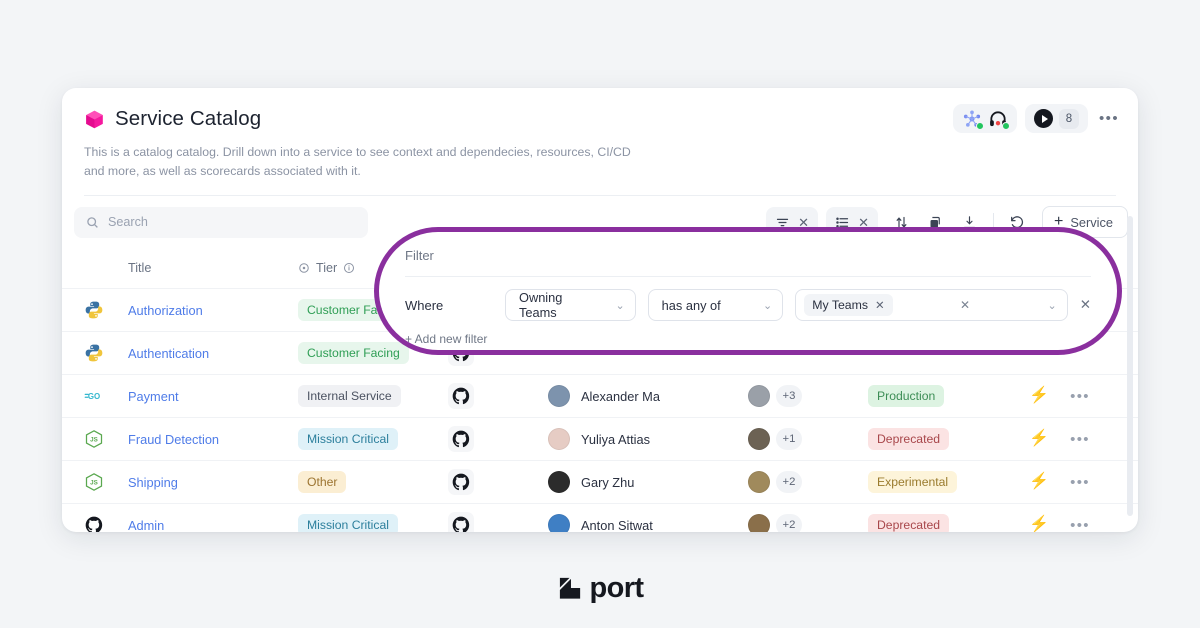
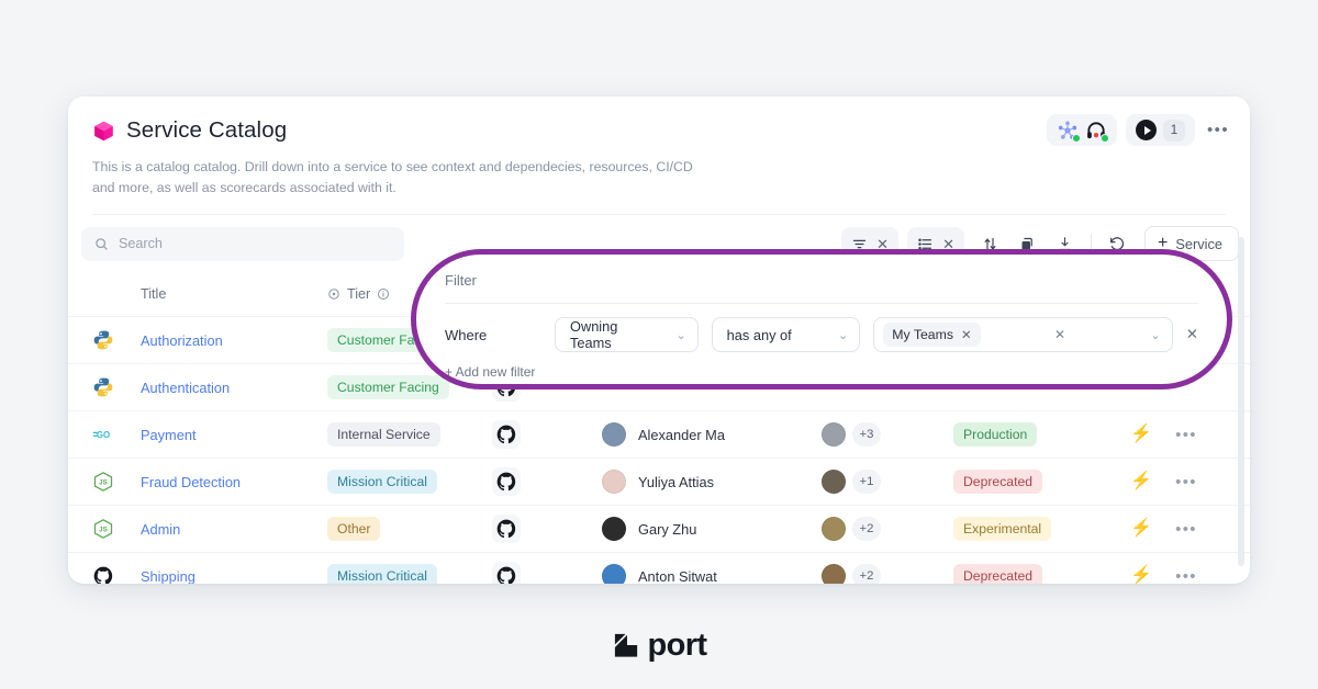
  Service Catalog
  This is a catalog catalog. Drill down into a service to see context and dependecies, resources, CI/CD and more, as well as scorecards associated with it.
- 8
+ 1
  •••
  Search
  ✕
  ✕
  +
  Service
  Title
  Tier
  Authorization
  Customer Fac
  Authentication
  Customer Facing
  GO
  Payment
  Internal Service
  Alexander Ma
  +3
  Production
  ⚡
  •••
  Fraud Detection
  Mission Critical
  Yuliya Attias
  +1
  Deprecated
  ⚡
  •••
- Shipping
+ Admin
  Other
  Gary Zhu
  +2
  Experimental
  ⚡
  •••
- Admin
+ Shipping
  Mission Critical
  Anton Sitwat
  +2
  Deprecated
  ⚡
  •••
  Filter
  Where
  Owning Teams
  ⌄
  has any of
  ⌄
  My Teams
  ✕
  ✕
  ⌄
  ✕
  + Add new filter
  port
